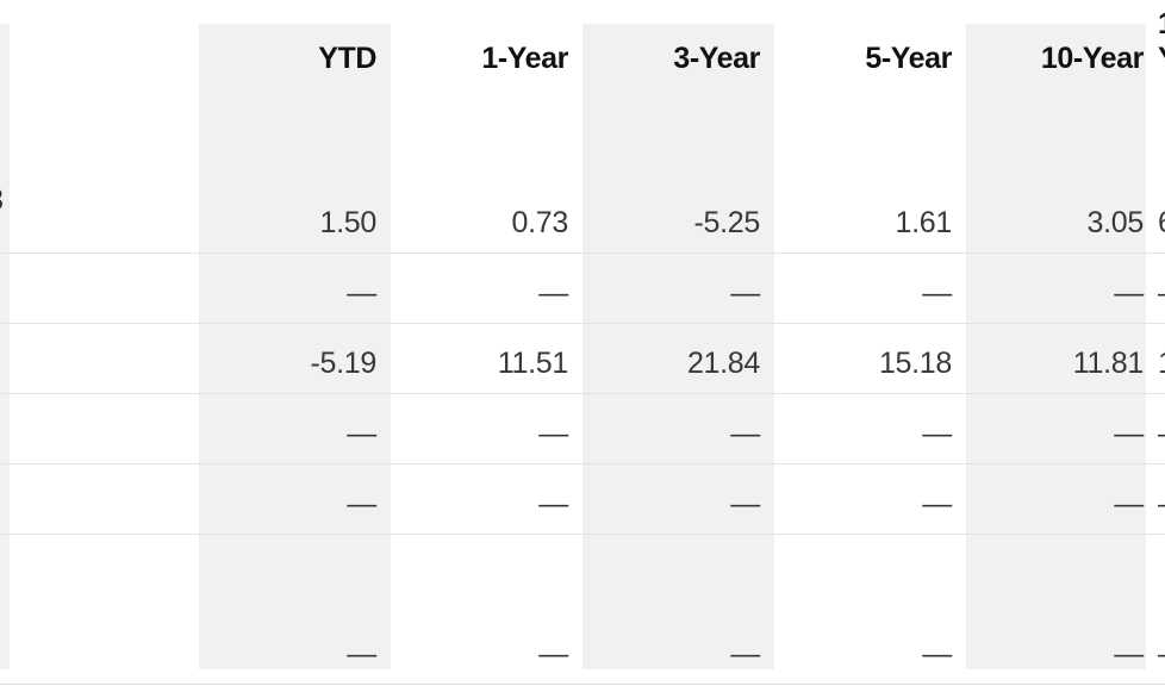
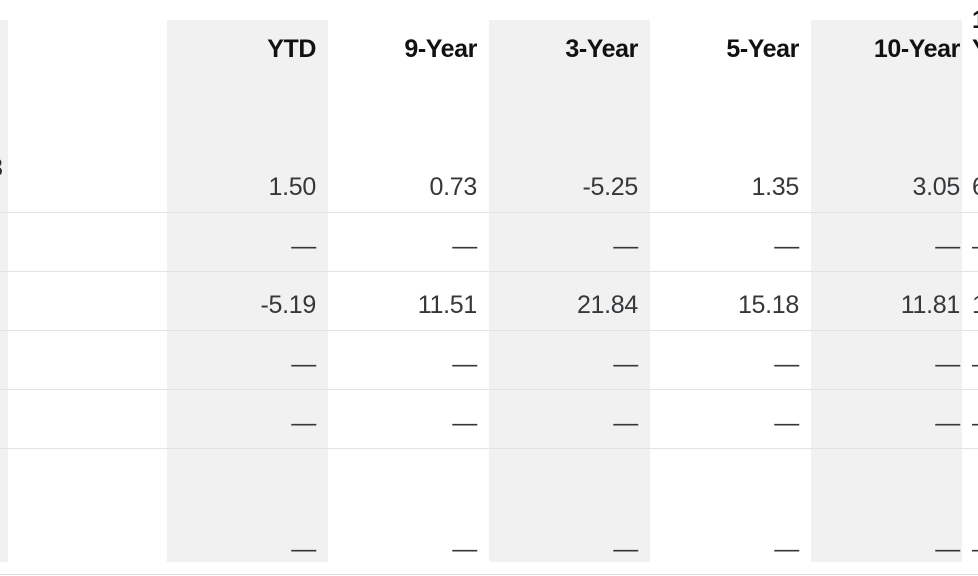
- 	YTD	1-Year	3-Year	5-Year	10-Year
+ 	YTD	9-Year	3-Year	5-Year	10-Year
- 	1.50	0.73	-5.25	1.61	3.05
+ 	1.50	0.73	-5.25	1.35	3.05
  	—	—	—	—	—
  	-5.19	11.51	21.84	15.18	11.81
  	—	—	—	—	—
  	—	—	—	—	—
  	—	—	—	—	—
